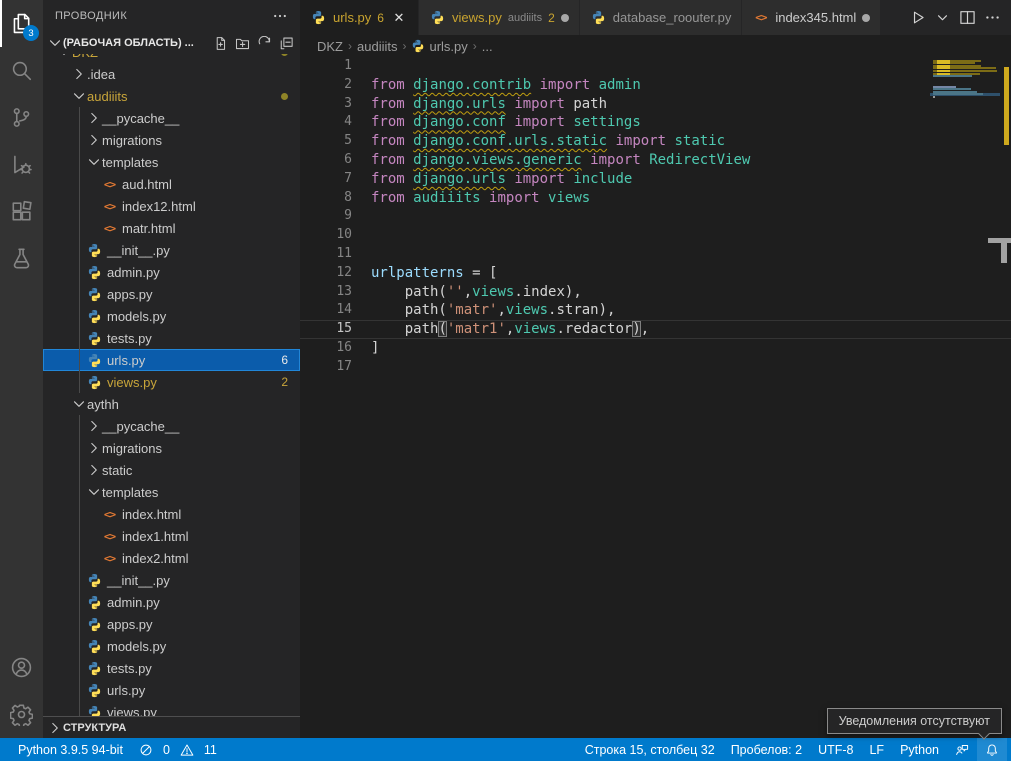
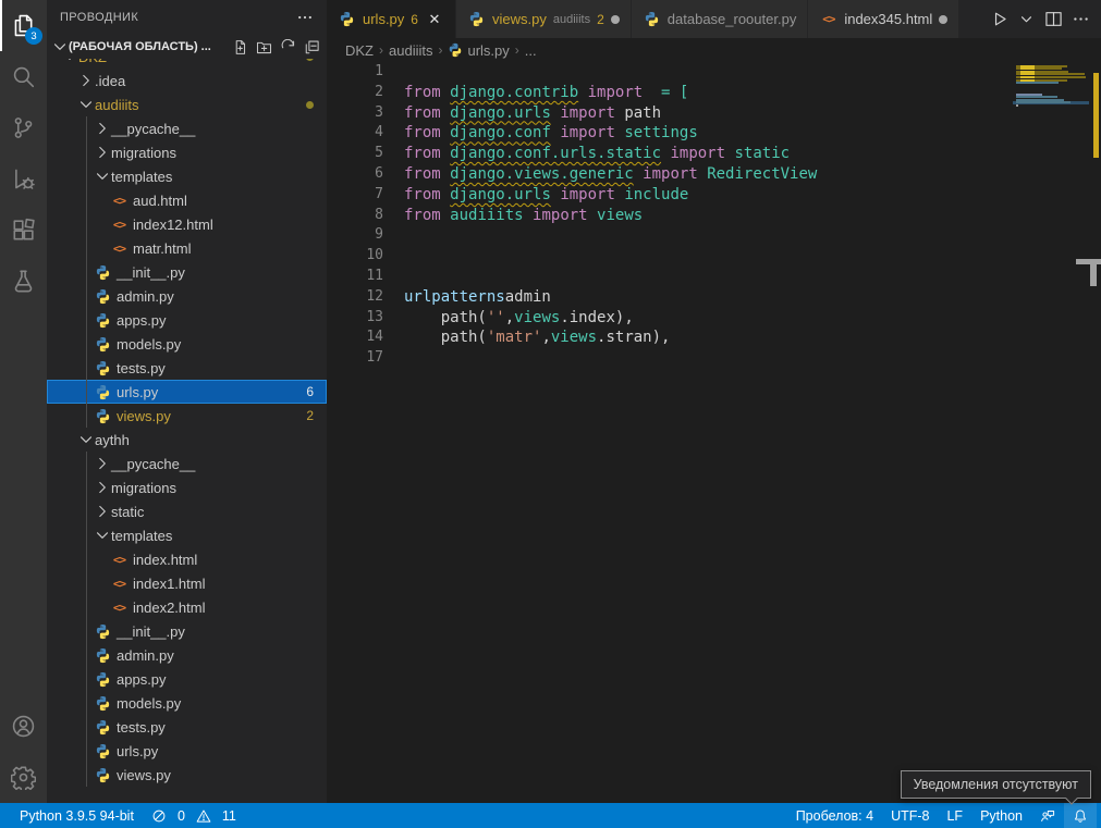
  3
  ПРОВОДНИК
  (РАБОЧАЯ ОБЛАСТЬ) ...
  .idea
  audiiits
  __pycache__
  migrations
  templates
  <>
  aud.html
  <>
  index12.html
  <>
  matr.html
  __init__.py
  admin.py
  apps.py
  models.py
  tests.py
  urls.py
  6
  views.py
  2
  aythh
  __pycache__
  migrations
  static
  templates
  <>
  index.html
  <>
  index1.html
  <>
  index2.html
  __init__.py
  admin.py
  apps.py
  models.py
  tests.py
  urls.py
  views.py
- СТРУКТУРА
  urls.py
  6
  ✕
  views.py
  audiiits
  2
  database_roouter.py
  <>
  index345.html
  DKZ
  ›
  audiiits
  ›
  urls.py
  ›
  ...
  1
  2
- from django.contrib import admin
+ from django.contrib import = [
  3
  from django.urls import path
  4
  from django.conf import settings
  5
  from django.conf.urls.static import static
  6
  from django.views.generic import RedirectView
  7
  from django.urls import include
  8
  from audiiits import views
  9
  10
  11
  12
- urlpatterns = [
+ urlpatternsadmin
  13
  path('',views.index),
  14
  path('matr',views.stran),
- 15
- path('matr1',views.redactor),
- 16
- ]
  17
  Python 3.9.5 94-bit
  0
  11
- Строка 15, столбец 32
- Пробелов: 2
+ Пробелов: 4
  UTF-8
  LF
  Python
  Уведомления отсутствуют
